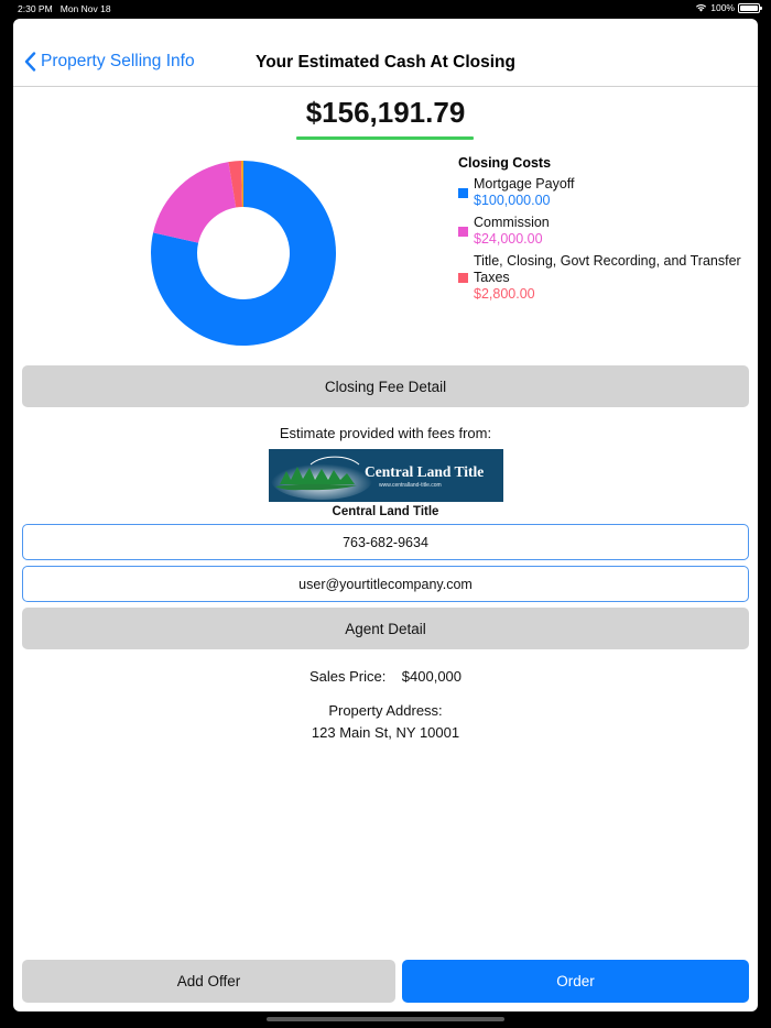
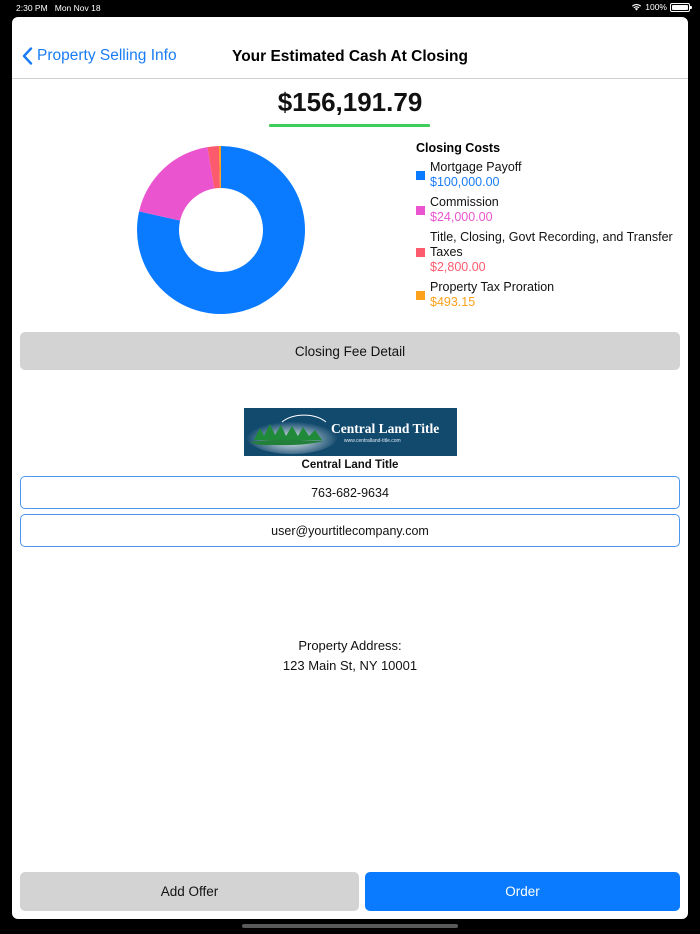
  2:30 PM Mon Nov 18
  100%
  Property Selling Info
  Your Estimated Cash At Closing
  $156,191.79
  Closing Costs
  Mortgage Payoff
  $100,000.00
  Commission
  $24,000.00
  Title, Closing, Govt Recording, and Transfer Taxes
  $2,800.00
+ Property Tax Proration
+ $493.15
  Closing Fee Detail
- Estimate provided with fees from:
  Central Land Title
  Central Land Title
  763-682-9634
  user@yourtitlecompany.com
- Agent Detail
- Sales Price: $400,000
  Property Address:
  123 Main St, NY 10001
  Add Offer
  Order
